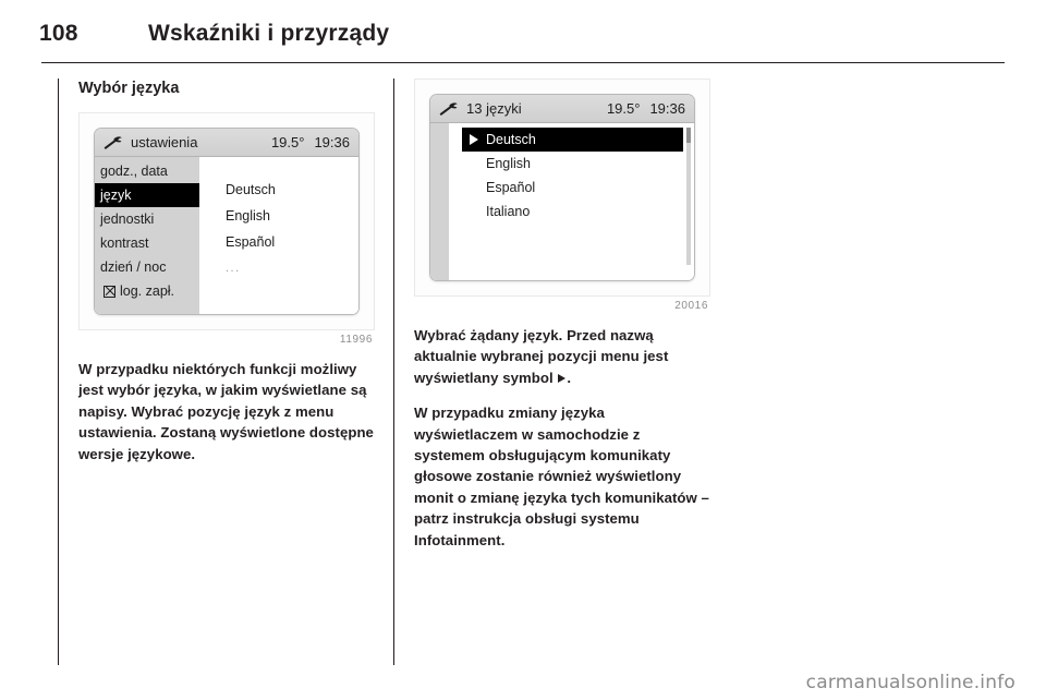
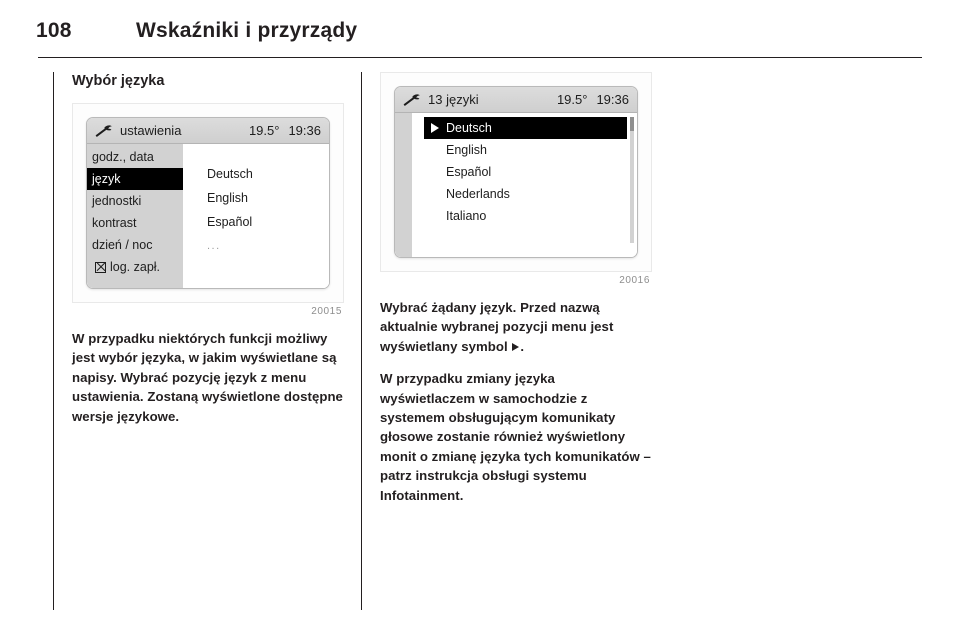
  108
  Wskaźniki i przyrządy
  Wybór języka
  ustawienia
  19.5°
  19:36
  godz., data
  język
  jednostki
  kontrast
  dzień / noc
  log. zapł.
  Deutsch
  English
  Español
  ...
- 11996
+ 20015
  W przypadku niektórych funkcji możliwy jest wybór języka, w jakim wyświetlane są napisy. Wybrać pozycję język z menu ustawienia. Zostaną wyświetlone dostępne wersje językowe.
  13 języki
  19.5°
  19:36
  Deutsch
  English
  Español
+ Nederlands
  Italiano
  20016
  Wybrać żądany język. Przed nazwą aktualnie wybranej pozycji menu jest wyświetlany symbol .
  W przypadku zmiany języka wyświetlaczem w samochodzie z systemem obsługującym komunikaty głosowe zostanie również wyświetlony monit o zmianę języka tych komunikatów – patrz instrukcja obsługi systemu Infotainment.
- carmanualsonline.info
